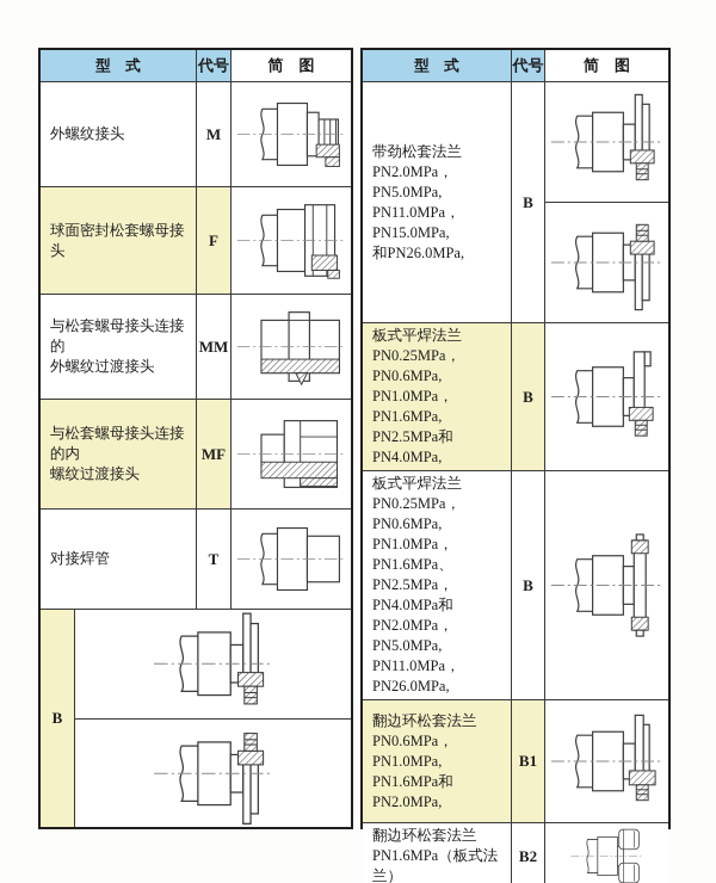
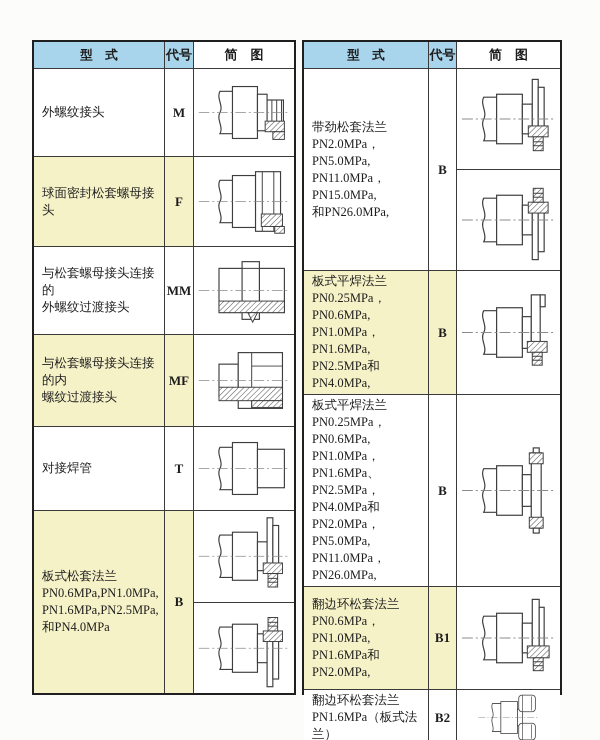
  型 式
  代号
  简 图
  外螺纹接头
  M
  球面密封松套螺母接头
  F
  与松套螺母接头连接的
  外螺纹过渡接头
  MM
  与松套螺母接头连接的内
  螺纹过渡接头
  MF
  对接焊管
  T
+ 板式松套法兰
+ PN0.6MPa,PN1.0MPa,
+ PN1.6MPa,PN2.5MPa,
+ 和PN4.0MPa
  B
  型 式
  代号
  简 图
  带劲松套法兰
  PN2.0MPa，PN5.0MPa,
  PN11.0MPa，PN15.0MPa,
  和PN26.0MPa,
  B
  板式平焊法兰
  PN0.25MPa，PN0.6MPa,
  PN1.0MPa，PN1.6MPa,
  PN2.5MPa和PN4.0MPa,
  B
  板式平焊法兰
  PN0.25MPa，PN0.6MPa,
  PN1.0MPa，PN1.6MPa、
  PN2.5MPa，PN4.0MPa和
  PN2.0MPa，PN5.0MPa,
  PN11.0MPa，PN26.0MPa,
  B
  翻边环松套法兰
  PN0.6MPa，PN1.0MPa,
  PN1.6MPa和PN2.0MPa,
  B1
  翻边环松套法兰
  PN1.6MPa（板式法兰）
  B2
